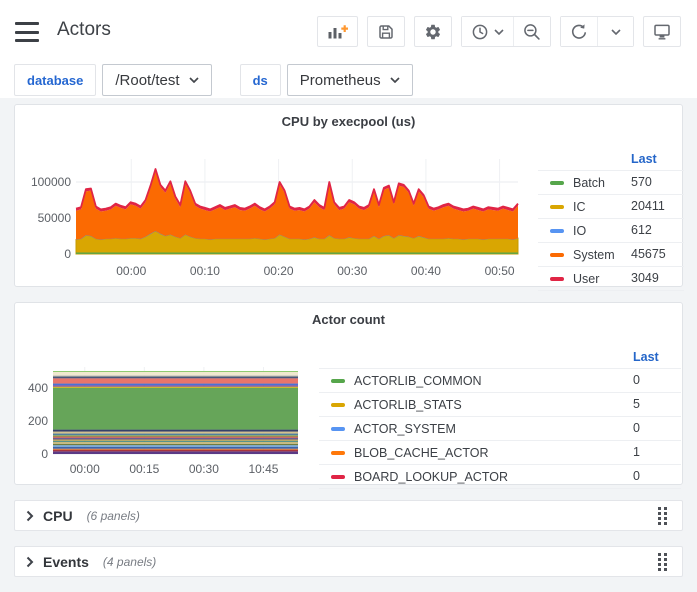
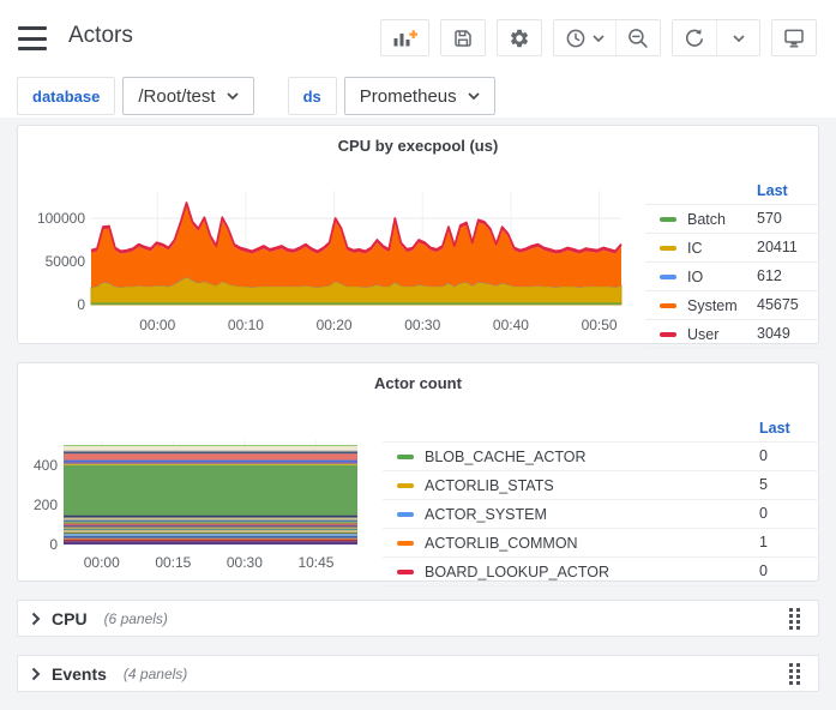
  Actors
  database
  /Root/test
  ds
  Prometheus
  CPU by execpool (us)
  Last
  Batch
  570
  IC
  20411
  IO
  612
  System
  45675
  User
  3049
  0
  50000
  100000
  00:00
  00:10
  00:20
  00:30
  00:40
  00:50
  Actor count
  Last
- ACTORLIB_COMMON
+ BLOB_CACHE_ACTOR
  0
  ACTORLIB_STATS
  5
  ACTOR_SYSTEM
  0
- BLOB_CACHE_ACTOR
+ ACTORLIB_COMMON
  1
  BOARD_LOOKUP_ACTOR
  0
  0
  200
  400
  00:00
  00:15
  00:30
  10:45
  CPU
  (6 panels)
  Events
  (4 panels)
